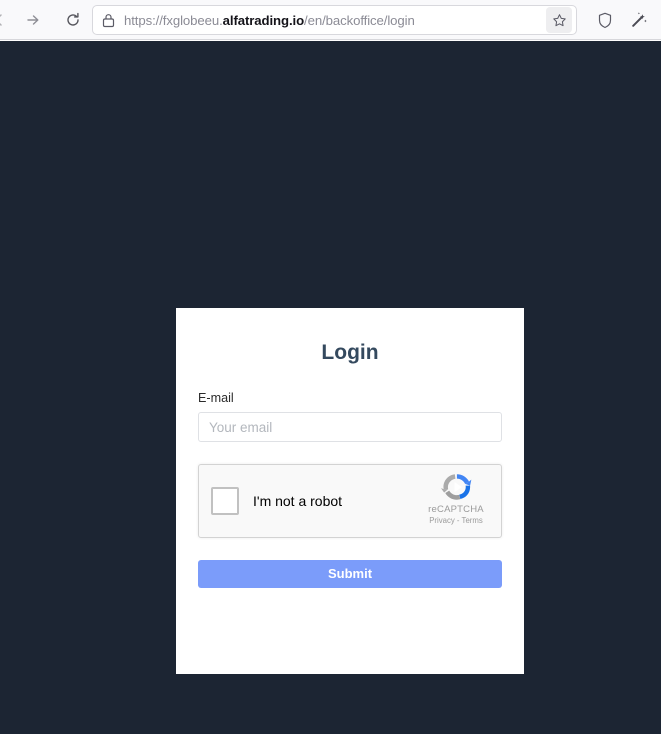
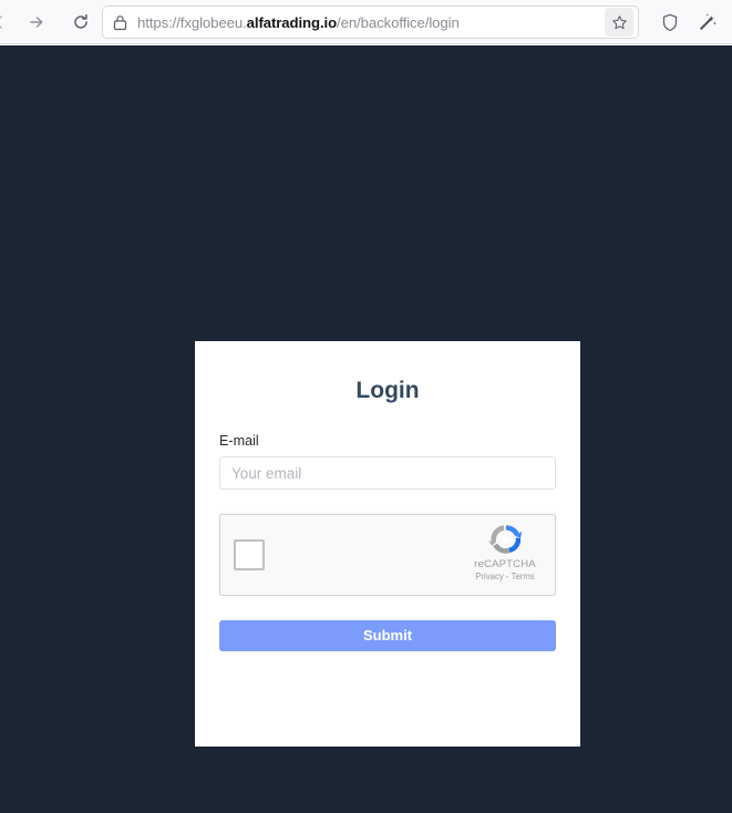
  https://fxglobeeu.alfatrading.io/en/backoffice/login
  Login
  E-mail
  Your email
- I'm not a robot
  reCAPTCHA
  Privacy - Terms
  Submit
